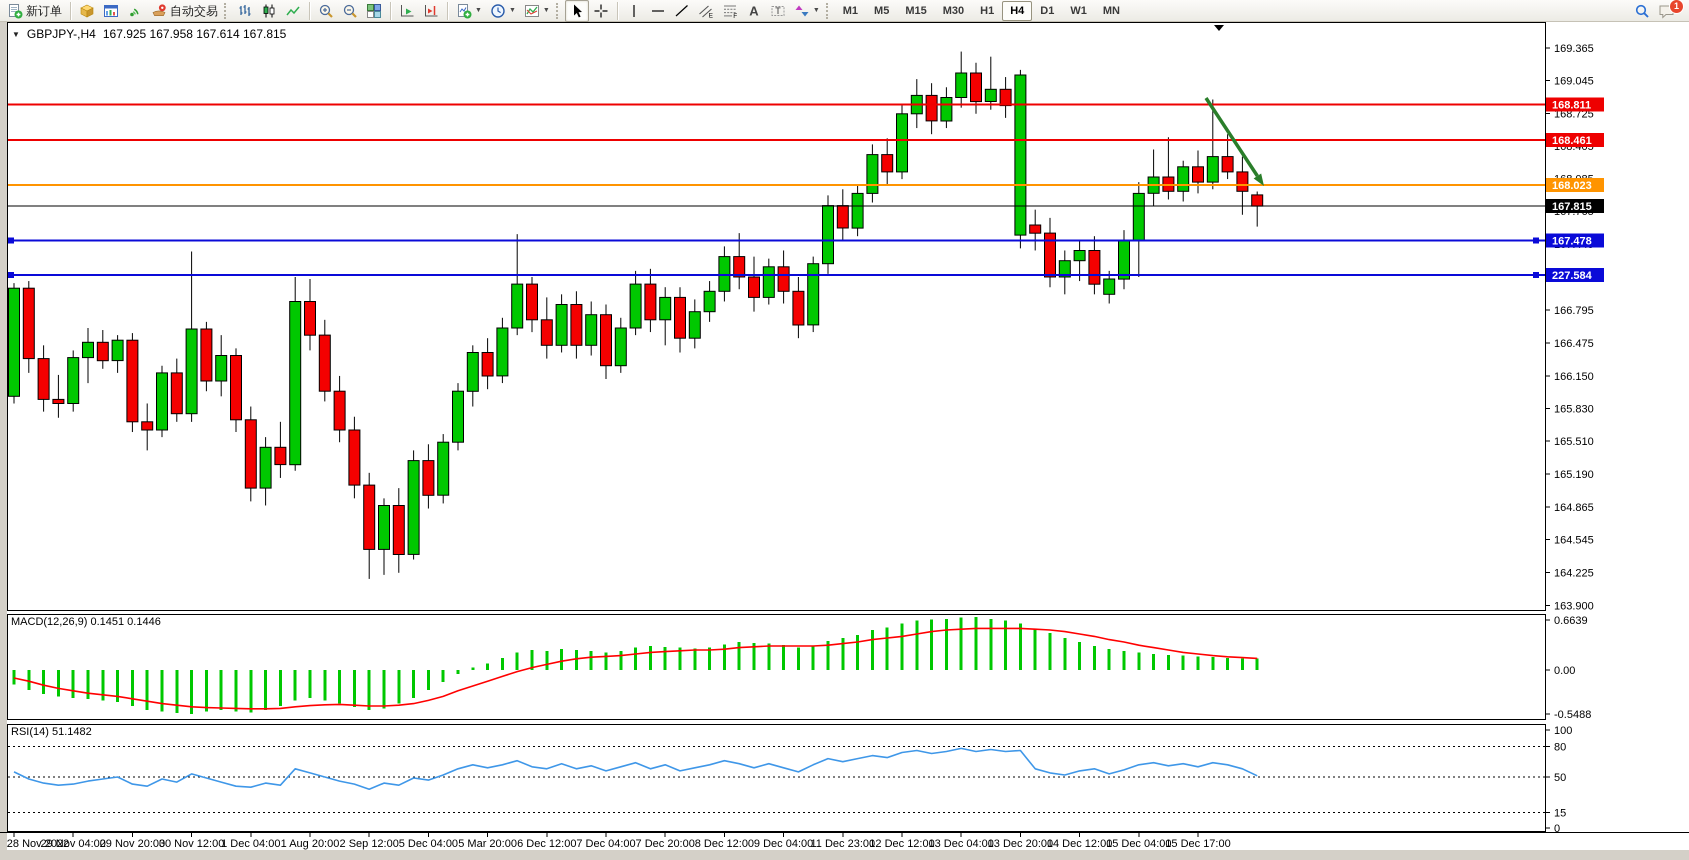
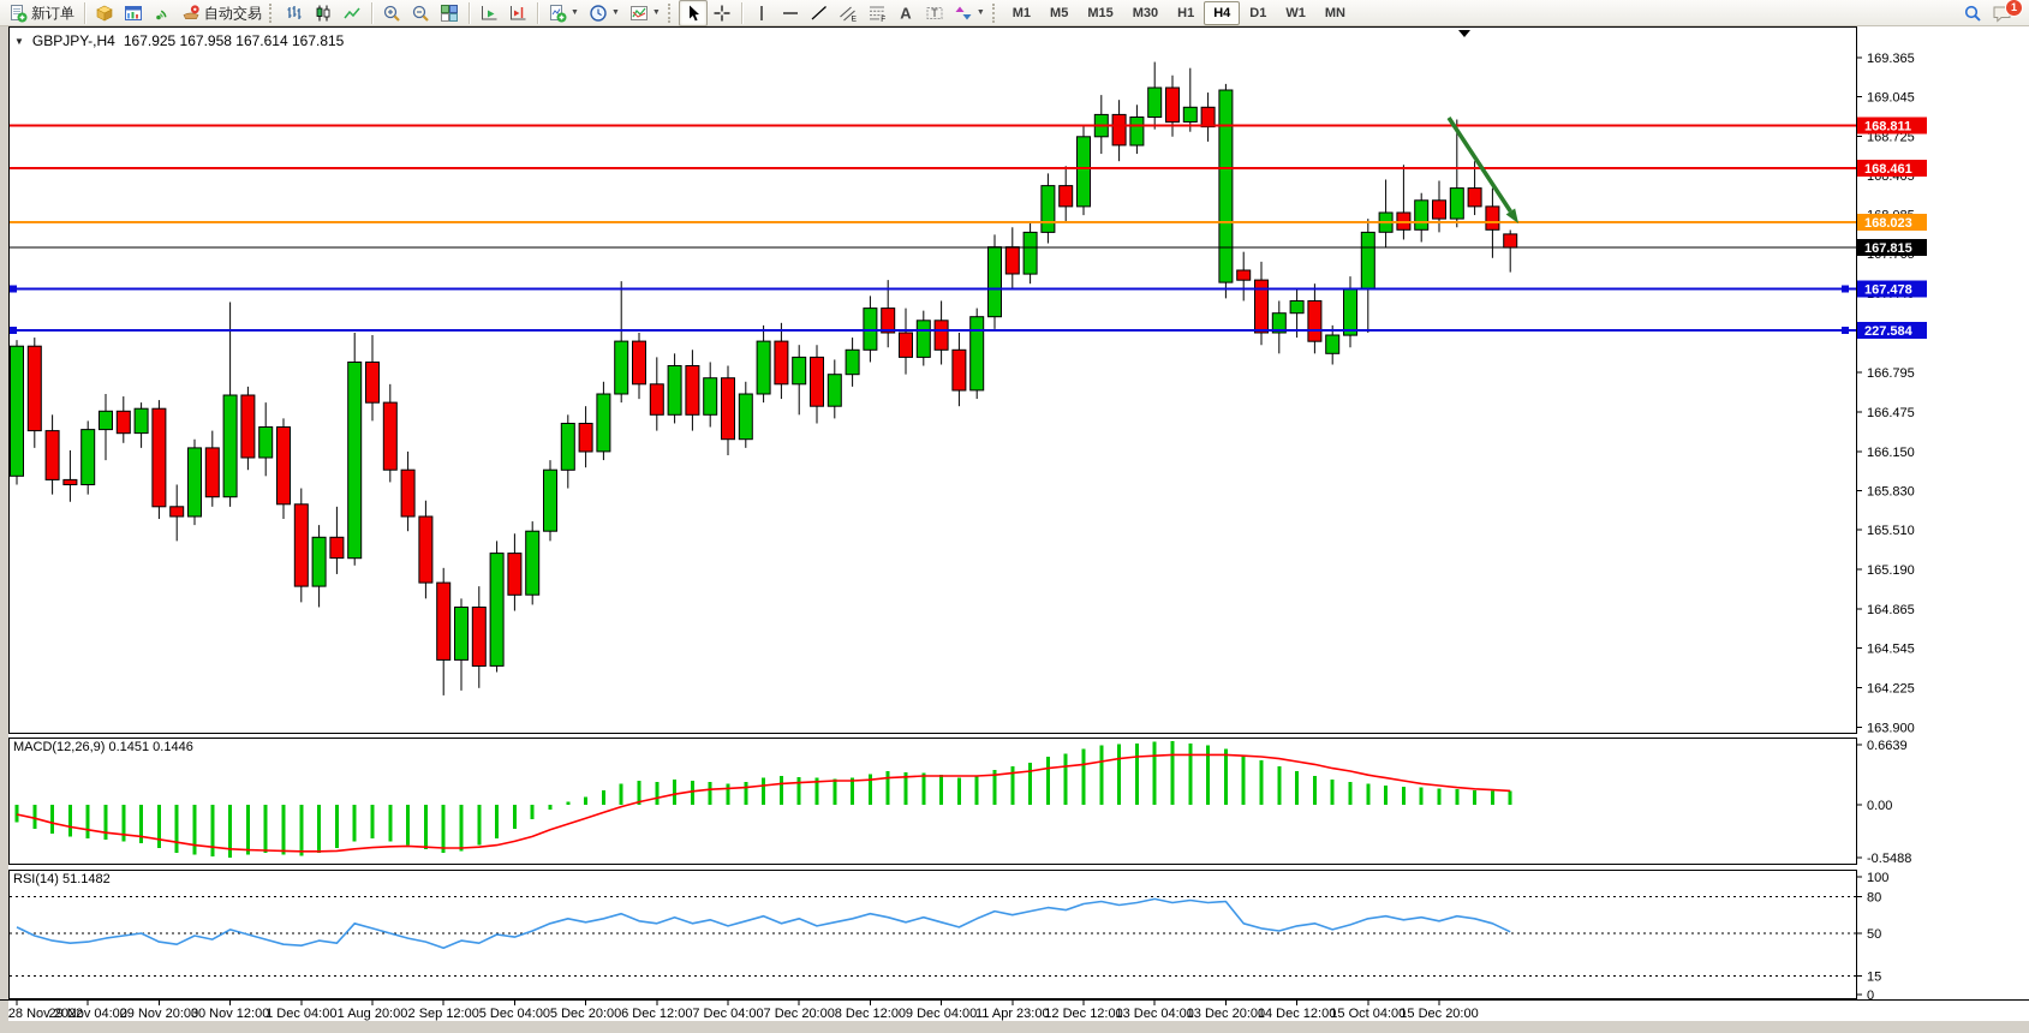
  新订单
  自动交易
  A
  T
  M1
  M5
  M15
  M30
  H1
  H4
  D1
  W1
  MN
  1
  169.365
  169.045
  168.725
  166.795
  166.475
  166.150
  165.830
  165.510
  165.190
  164.865
  164.545
  164.225
  163.900
  168.811
  168.461
  168.023
  167.815
  167.478
  227.584
  0.6639
  0.00
  -0.5488
  100
  80
  50
  15
  0
  28 Nov 2022
  29 Nov 04:00
  29 Nov 20:00
  30 Nov 12:00
  1 Dec 04:00
  1 Aug 20:00
  2 Sep 12:00
  5 Dec 04:00
- 5 Mar 20:00
+ 5 Dec 20:00
  6 Dec 12:00
  7 Dec 04:00
  7 Dec 20:00
  8 Dec 12:00
  9 Dec 04:00
- 11 Dec 23:00
+ 11 Apr 23:00
  12 Dec 12:00
  13 Dec 04:00
  13 Dec 20:00
  14 Dec 12:00
- 15 Dec 04:00
+ 15 Oct 04:00
- 15 Dec 17:00
+ 15 Dec 20:00
  GBPJPY-,H4
  167.925 167.958 167.614 167.815
  MACD(12,26,9) 0.1451 0.1446
  RSI(14) 51.1482
